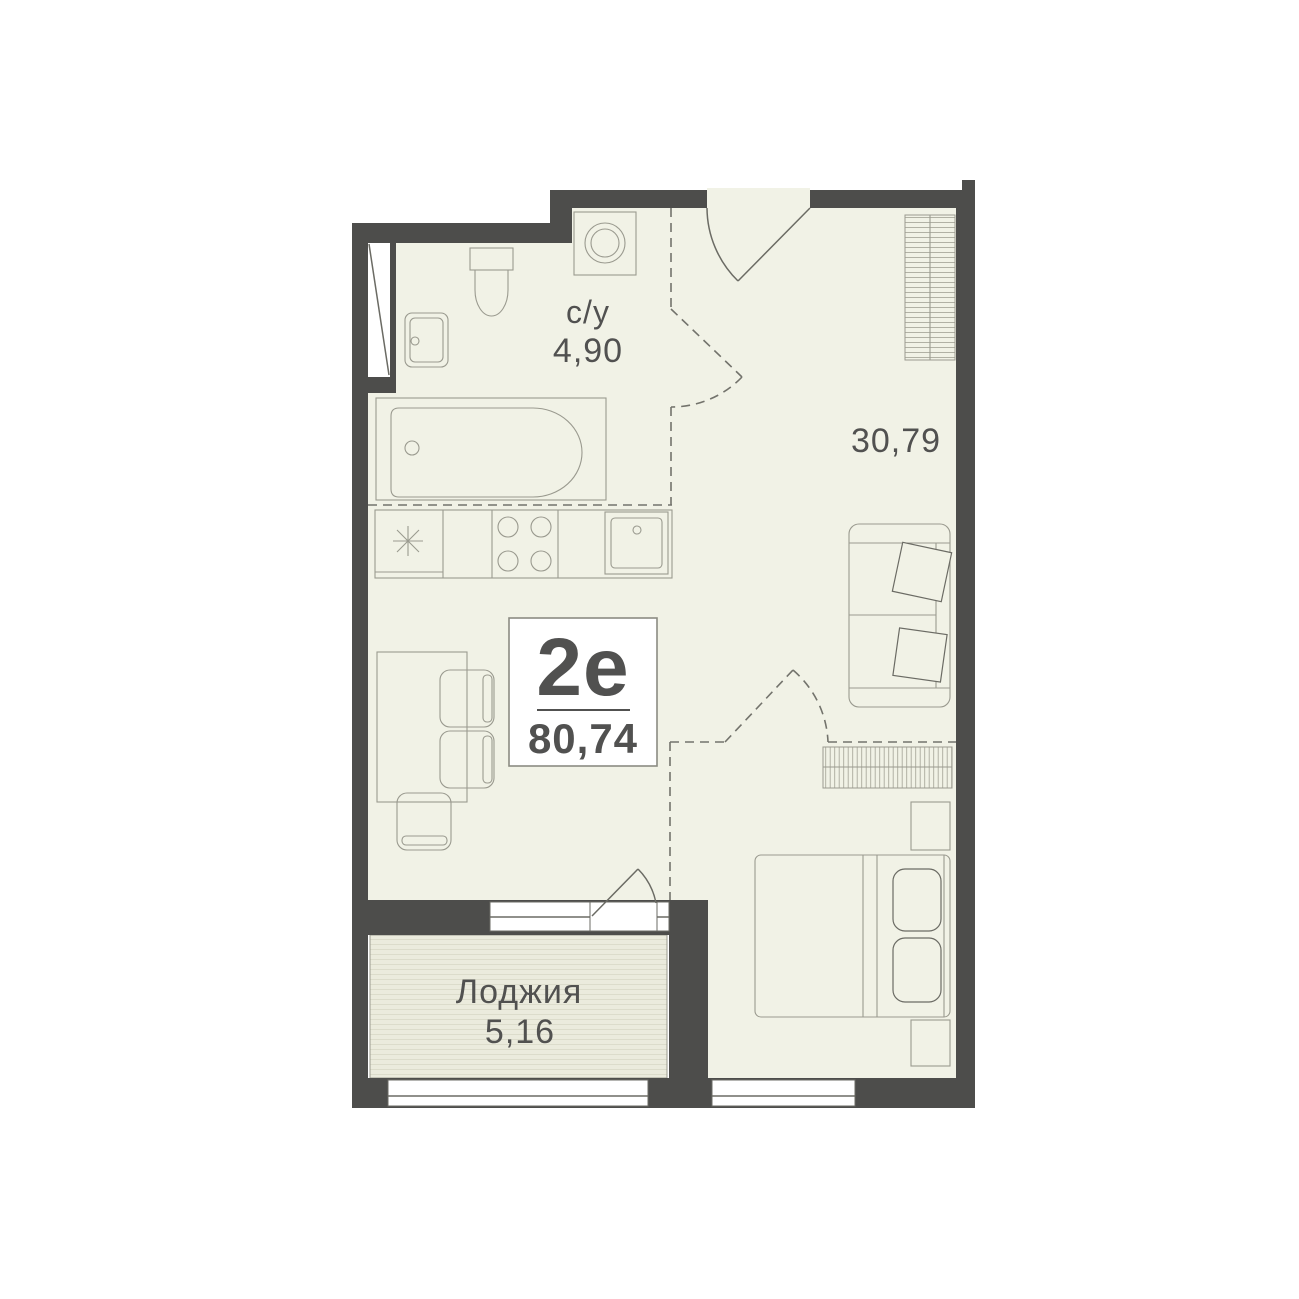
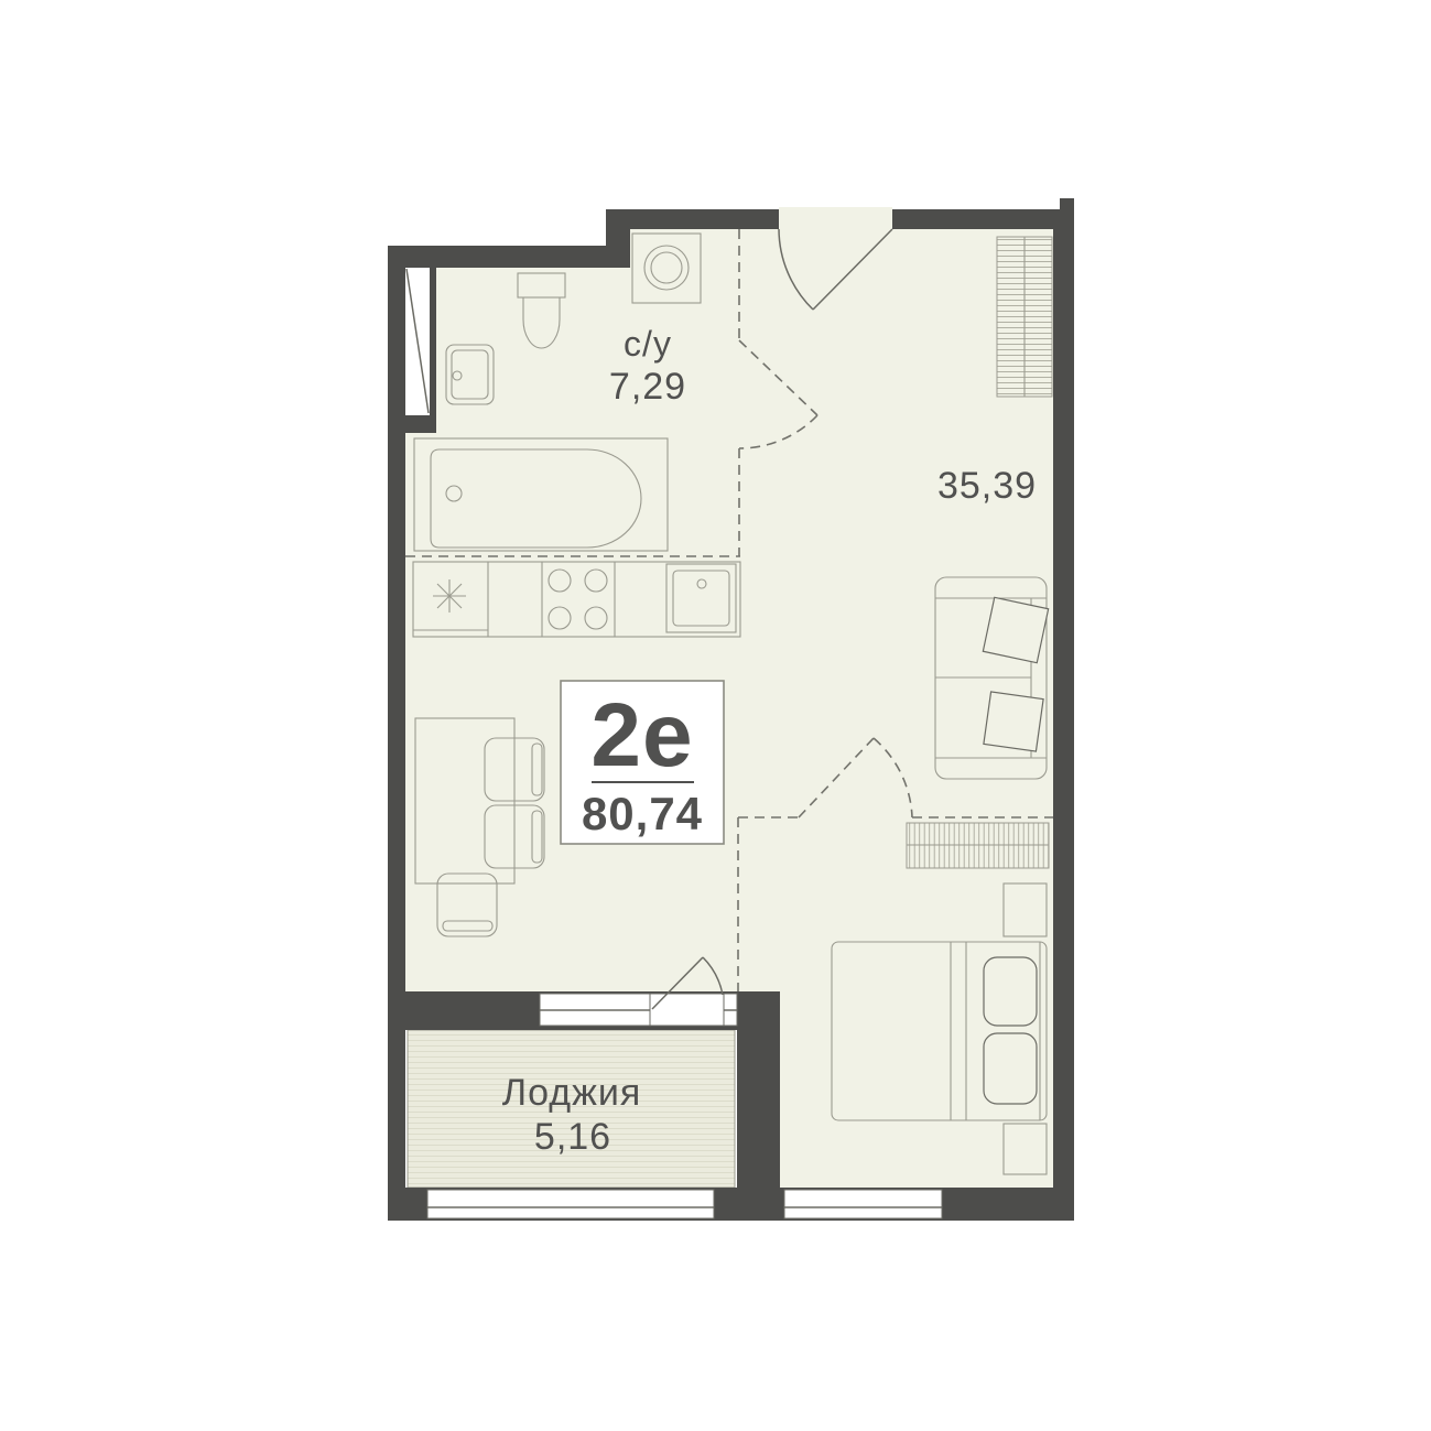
  2е
  80,74
  с/у
- 4,90
+ 7,29
- 30,79
+ 35,39
  Лоджия
  5,16
